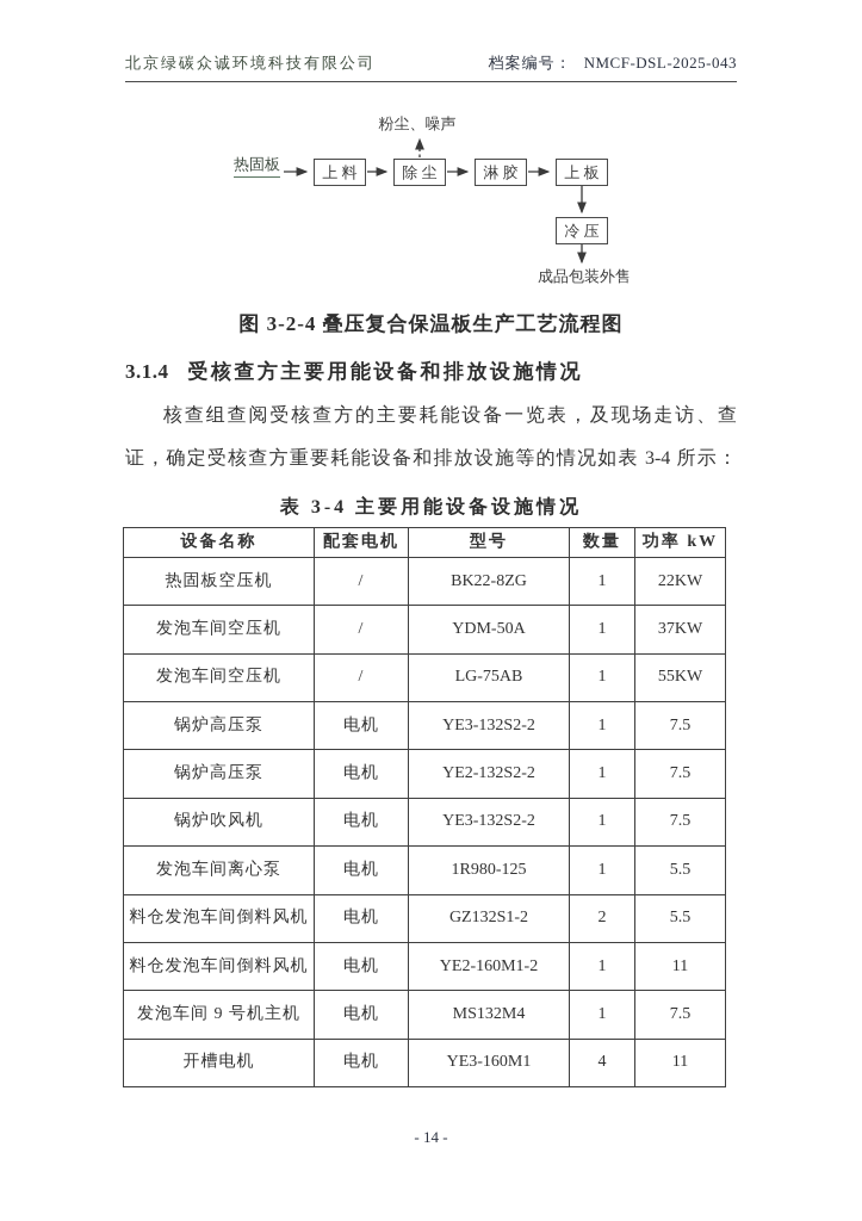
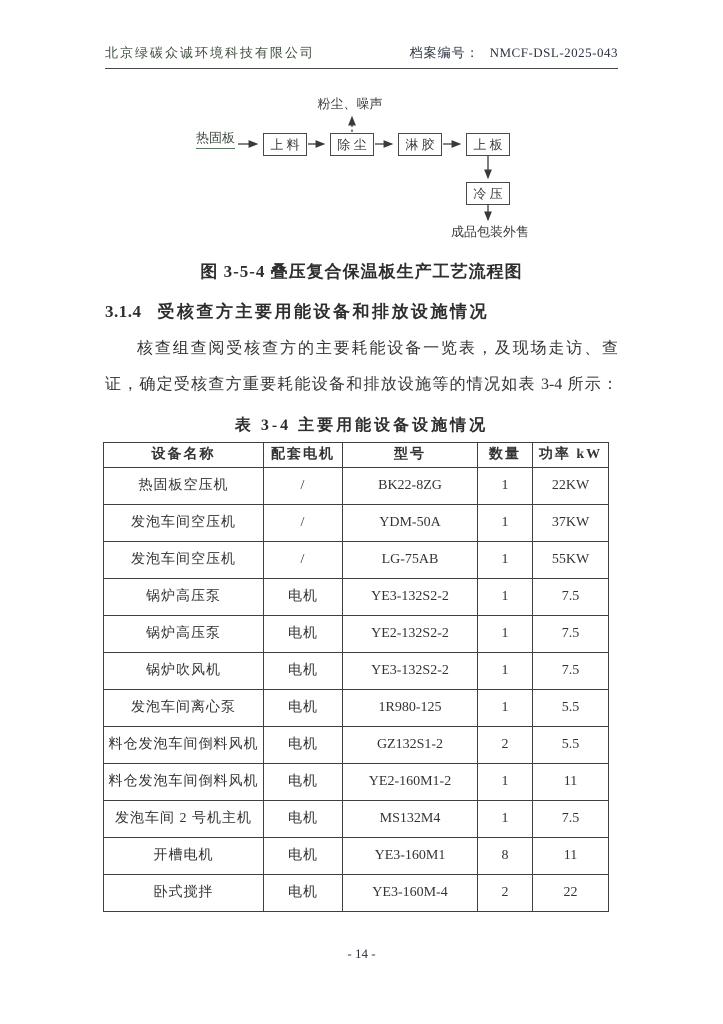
  北京绿碳众诚环境科技有限公司
  档案编号： NMCF-DSL-2025-043
  热固板
  粉尘、噪声
  上 料
  除 尘
  淋 胶
  上 板
  冷 压
  成品包装外售
- 图 3-2-4 叠压复合保温板生产工艺流程图
+ 图 3-5-4 叠压复合保温板生产工艺流程图
  3.1.4 受核查方主要用能设备和排放设施情况
  核查组查阅受核查方的主要耗能设备一览表，及现场走访、查
  证，确定受核查方重要耗能设备和排放设施等的情况如表 3-4 所示：
  表 3-4 主要用能设备设施情况
  设备名称	配套电机	型号	数量	功率 kW
  热固板空压机	/	BK22-8ZG	1	22KW
  发泡车间空压机	/	YDM-50A	1	37KW
  发泡车间空压机	/	LG-75AB	1	55KW
  锅炉高压泵	电机	YE3-132S2-2	1	7.5
  锅炉高压泵	电机	YE2-132S2-2	1	7.5
  锅炉吹风机	电机	YE3-132S2-2	1	7.5
  发泡车间离心泵	电机	1R980-125	1	5.5
  料仓发泡车间倒料风机	电机	GZ132S1-2	2	5.5
  料仓发泡车间倒料风机	电机	YE2-160M1-2	1	11
- 发泡车间 9 号机主机	电机	MS132M4	1	7.5
+ 发泡车间 2 号机主机	电机	MS132M4	1	7.5
- 开槽电机	电机	YE3-160M1	4	11
+ 开槽电机	电机	YE3-160M1	8	11
+ 卧式搅拌	电机	YE3-160M-4	2	22
  - 14 -
